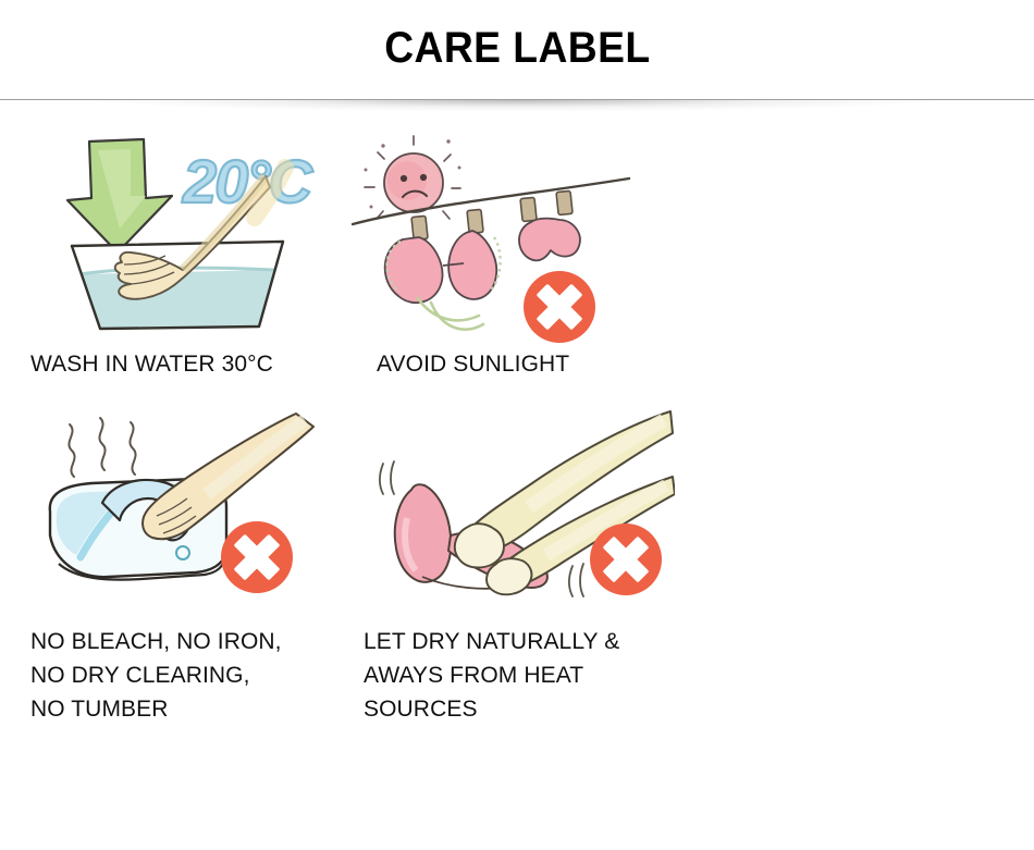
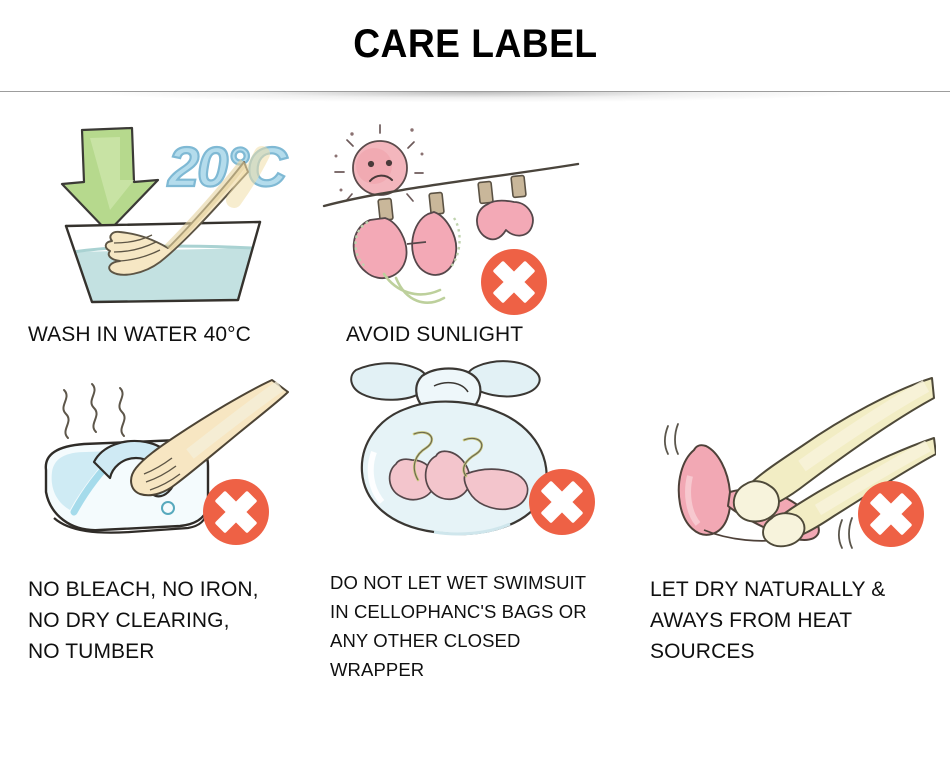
  CARE LABEL
  20°C
- WASH IN WATER 30°C
+ WASH IN WATER 40°C
  AVOID SUNLIGHT
  NO BLEACH, NO IRON,
  NO DRY CLEARING,
  NO TUMBER
+ DO NOT LET WET SWIMSUIT
+ IN CELLOPHANC'S BAGS OR
+ ANY OTHER CLOSED
+ WRAPPER
  LET DRY NATURALLY &
  AWAYS FROM HEAT
  SOURCES
